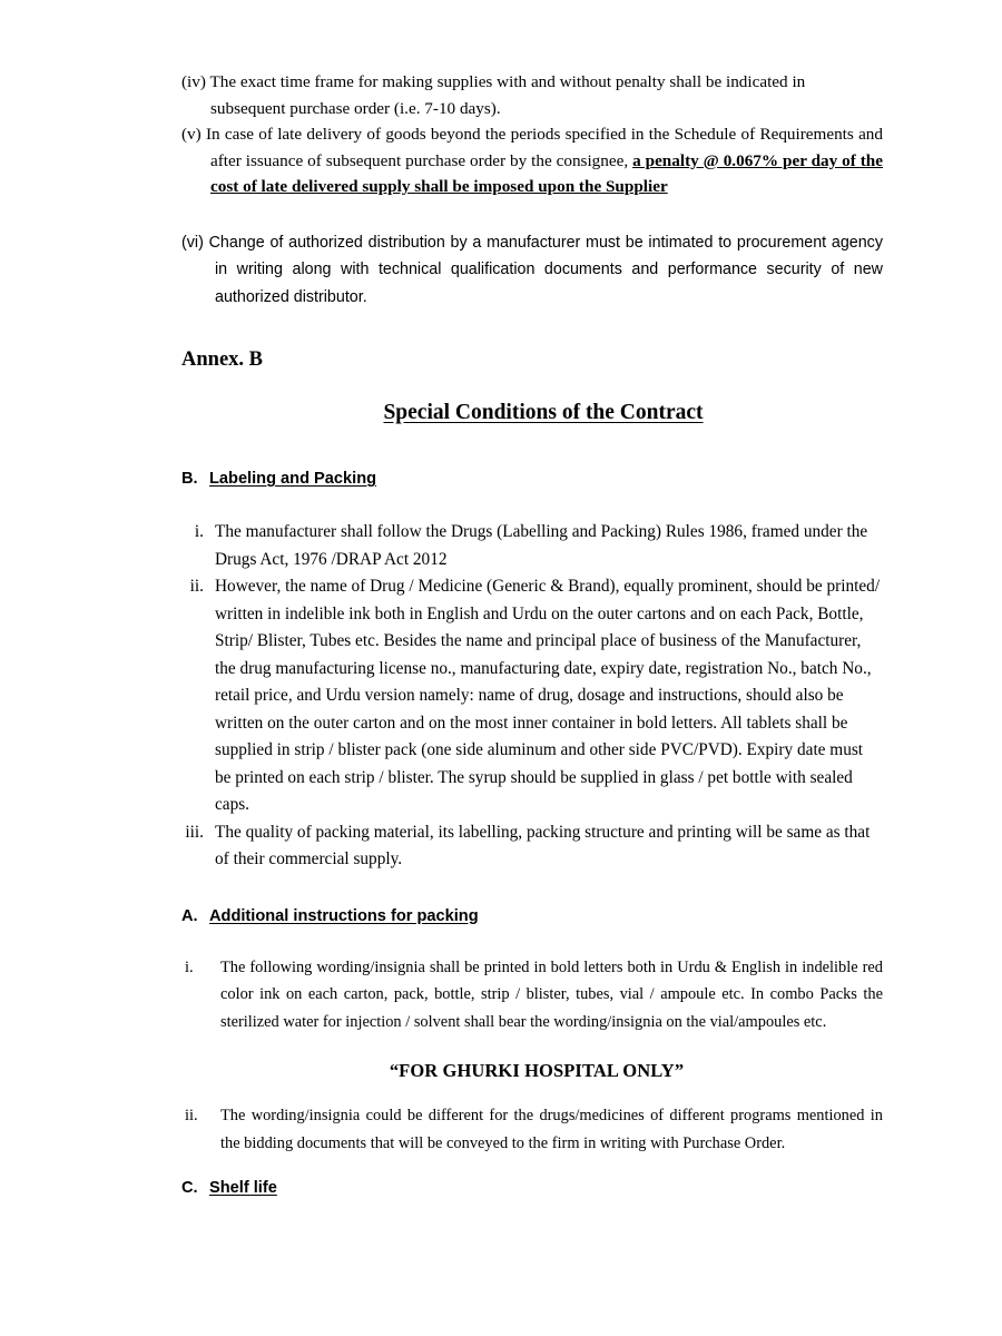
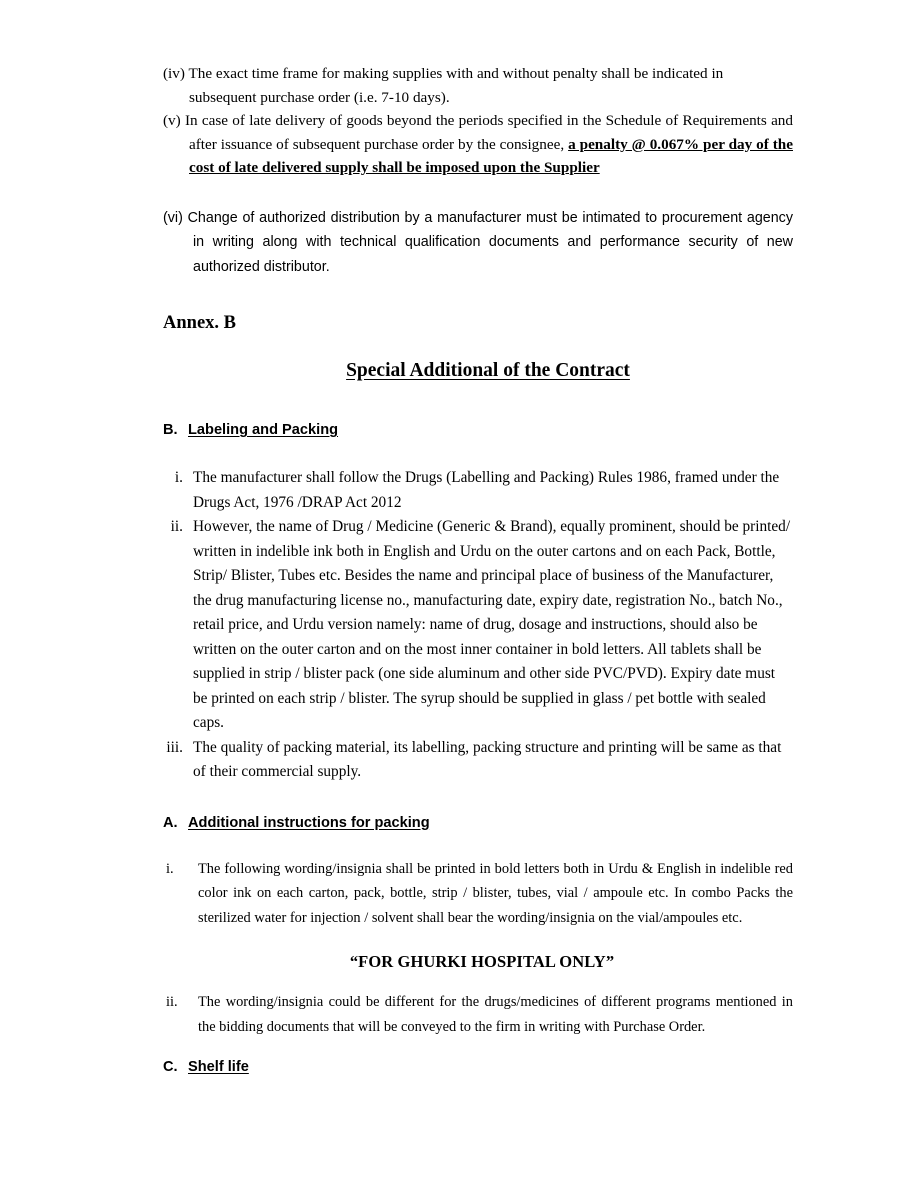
  (iv) The exact time frame for making supplies with and without penalty shall be indicated in subsequent purchase order (i.e. 7-10 days).
  (v) In case of late delivery of goods beyond the periods specified in the Schedule of Requirements and after issuance of subsequent purchase order by the consignee, a penalty @ 0.067% per day of the cost of late delivered supply shall be imposed upon the Supplier
  (vi) Change of authorized distribution by a manufacturer must be intimated to procurement agency in writing along with technical qualification documents and performance security of new authorized distributor.
  Annex. B
- Special Conditions of the Contract
+ Special Additional of the Contract
  B.
  Labeling and Packing
  i.
  The manufacturer shall follow the Drugs (Labelling and Packing) Rules 1986, framed under the Drugs Act, 1976 /DRAP Act 2012
  ii.
  However, the name of Drug / Medicine (Generic & Brand), equally prominent, should be printed/ written in indelible ink both in English and Urdu on the outer cartons and on each Pack, Bottle, Strip/ Blister, Tubes etc. Besides the name and principal place of business of the Manufacturer, the drug manufacturing license no., manufacturing date, expiry date, registration No., batch No., retail price, and Urdu version namely: name of drug, dosage and instructions, should also be written on the outer carton and on the most inner container in bold letters. All tablets shall be supplied in strip / blister pack (one side aluminum and other side PVC/PVD). Expiry date must be printed on each strip / blister. The syrup should be supplied in glass / pet bottle with sealed caps.
  iii.
  The quality of packing material, its labelling, packing structure and printing will be same as that of their commercial supply.
  A.
  Additional instructions for packing
  i.
  The following wording/insignia shall be printed in bold letters both in Urdu & English in indelible red color ink on each carton, pack, bottle, strip / blister, tubes, vial / ampoule etc. In combo Packs the sterilized water for injection / solvent shall bear the wording/insignia on the vial/ampoules etc.
  “FOR GHURKI HOSPITAL ONLY”
  ii.
  The wording/insignia could be different for the drugs/medicines of different programs mentioned in the bidding documents that will be conveyed to the firm in writing with Purchase Order.
  C.
  Shelf life
